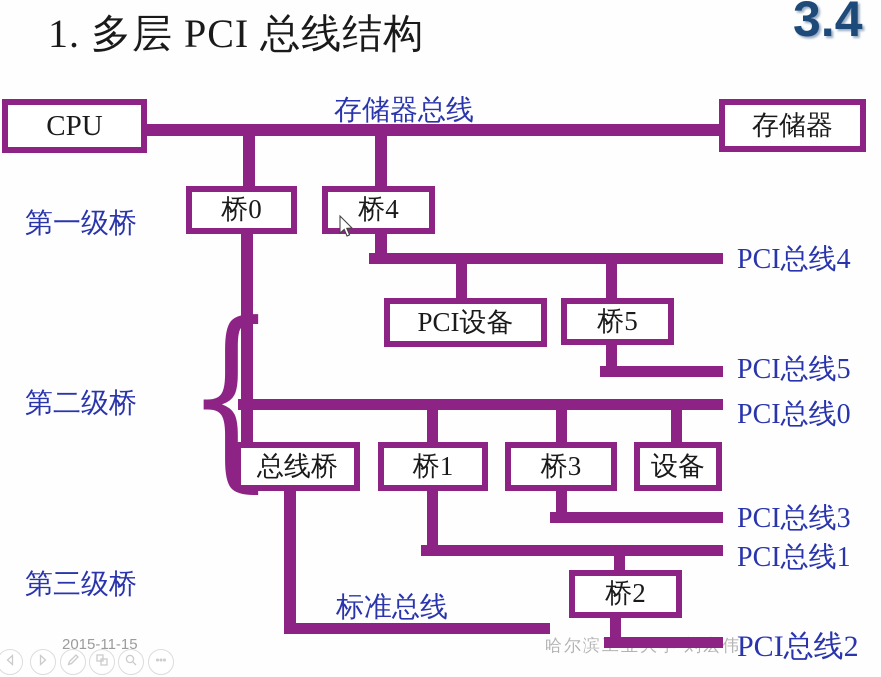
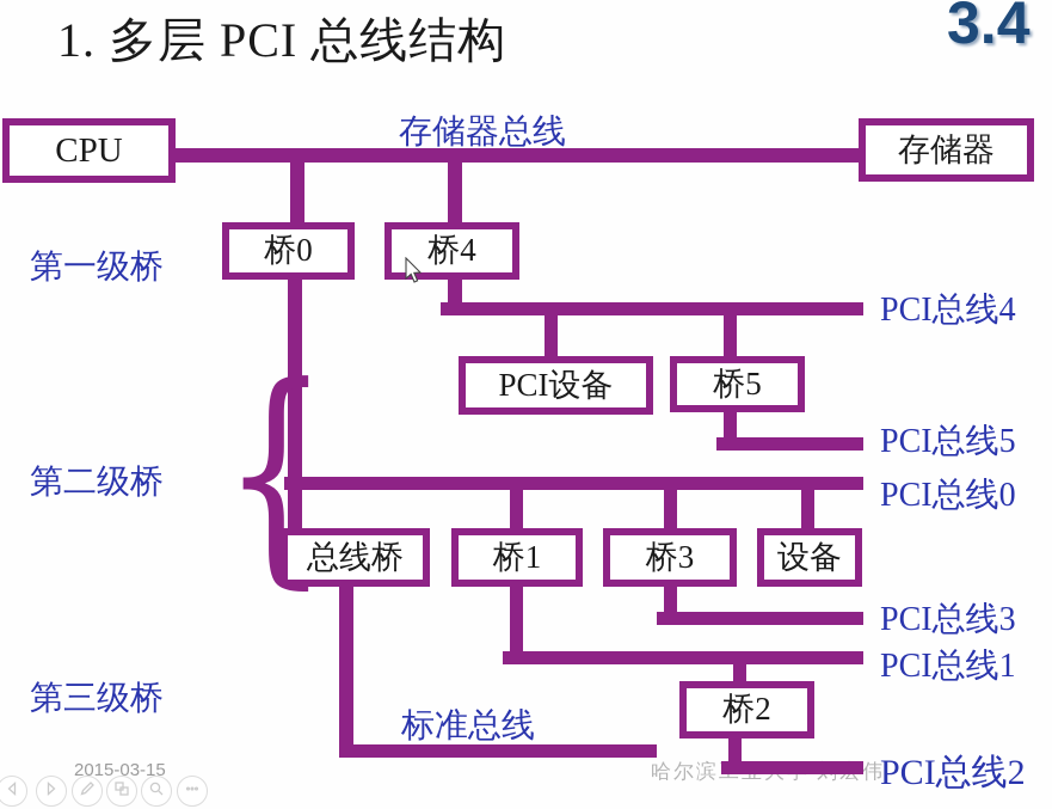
  1. 多层 PCI 总线结构
  3.4
  {
  CPU
  存储器
  桥0
  桥4
  PCI设备
  桥5
  总线桥
  桥1
  桥3
  设备
  桥2
  存储器总线
  第一级桥
  第二级桥
  第三级桥
  标准总线
  PCI总线4
  PCI总线5
  PCI总线0
  PCI总线3
  PCI总线1
  PCI总线2
- 2015-11-15
+ 2015-03-15
